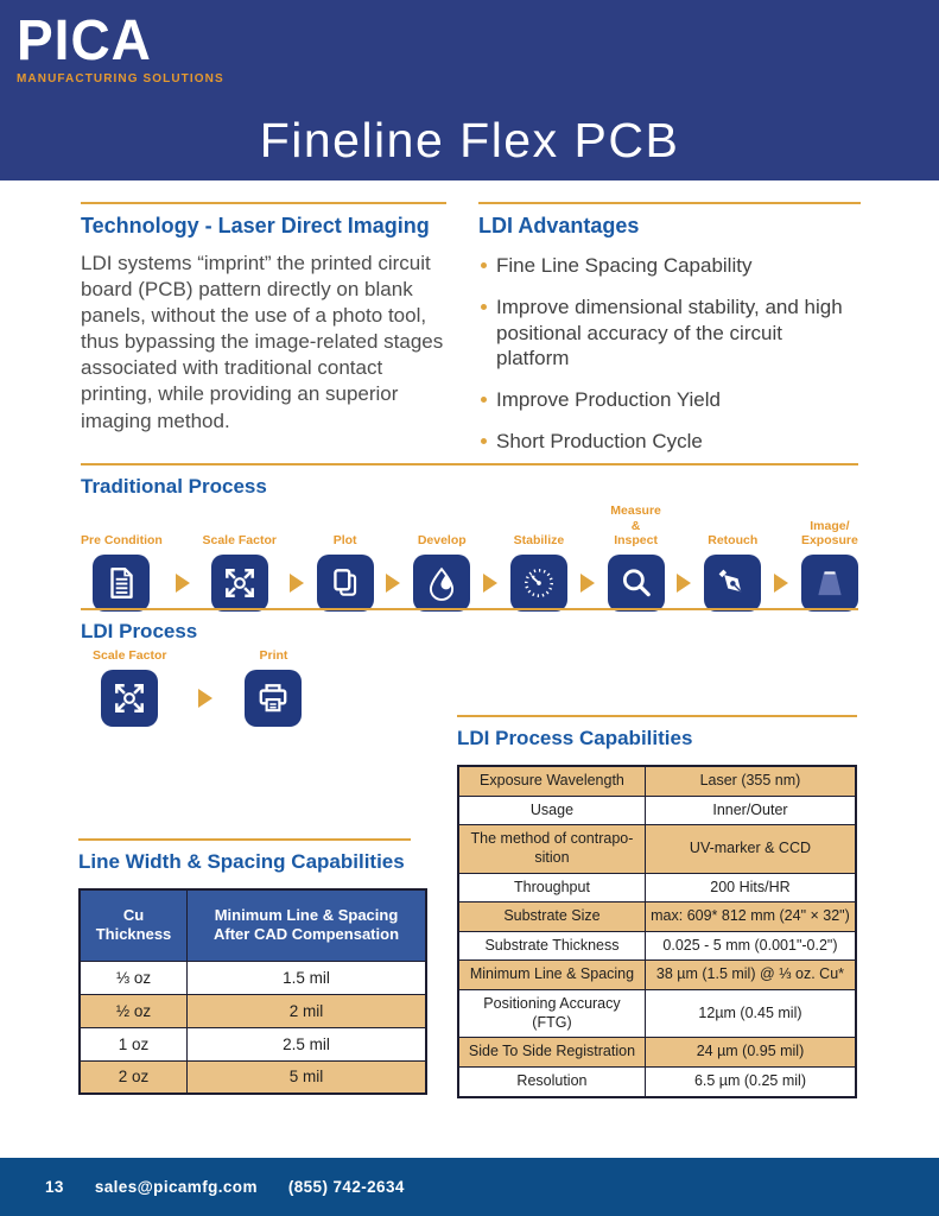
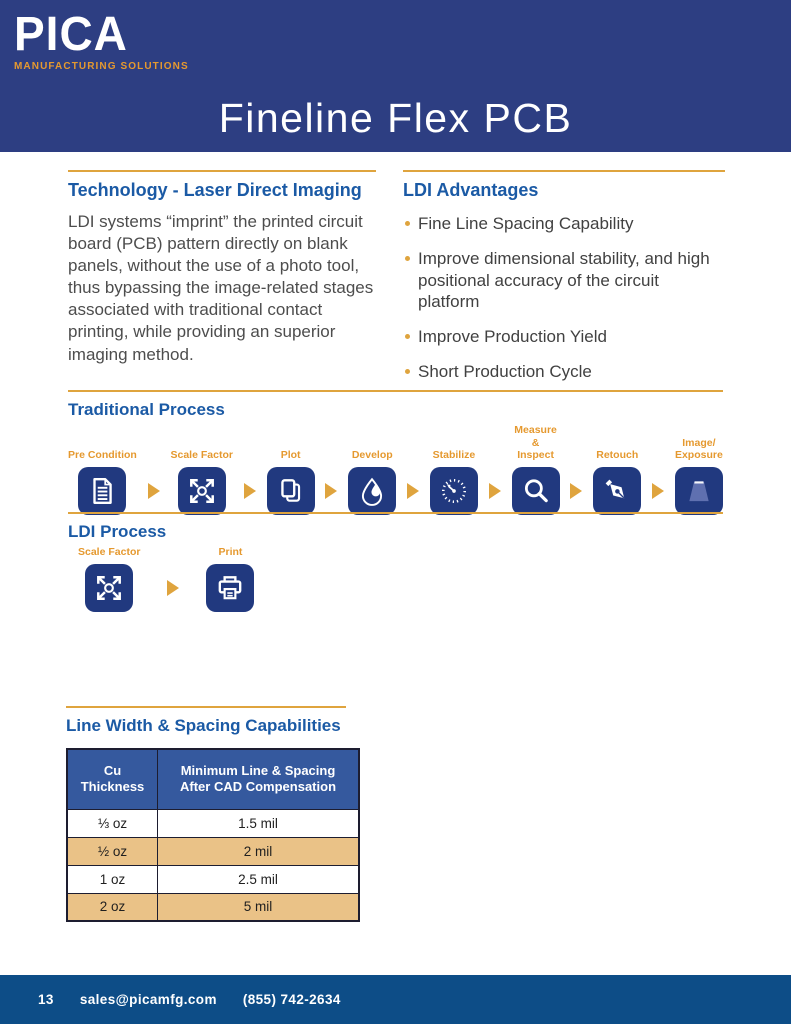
  PICA
  MANUFACTURING SOLUTIONS
  Fineline Flex PCB
  Technology - Laser Direct Imaging
  LDI systems “imprint” the printed circuit board (PCB) pattern directly on blank panels, without the use of a photo tool, thus bypassing the image-related stages associated with traditional contact printing, while providing an superior imaging method.
  LDI Advantages
  Fine Line Spacing Capability
  Improve dimensional stability, and high positional accuracy of the circuit platform
  Improve Production Yield
  Short Production Cycle
  Traditional Process
  Pre Condition
  Scale Factor
  Plot
  Develop
  Stabilize
  Measure
  &
  Inspect
  Retouch
  Image/
  Exposure
  LDI Process
  Scale Factor
  Print
- LDI Process Capabilities
- Exposure Wavelength	Laser (355 nm)
- Usage	Inner/Outer
- The method of contrapo-sition	UV-marker & CCD
- Throughput	200 Hits/HR
- Substrate Size	max: 609* 812 mm (24" × 32")
- Substrate Thickness	0.025 - 5 mm (0.001"-0.2")
- Minimum Line & Spacing	38 µm (1.5 mil) @ ⅓ oz. Cu*
- Positioning Accuracy (FTG)	12µm (0.45 mil)
- Side To Side Registration	24 µm (0.95 mil)
- Resolution	6.5 µm (0.25 mil)
  Line Width & Spacing Capabilities
  Cu Thickness	Minimum Line & Spacing After CAD Compensation
  ⅓ oz	1.5 mil
  ½ oz	2 mil
  1 oz	2.5 mil
  2 oz	5 mil
  13
  sales@picamfg.com
  (855) 742-2634
